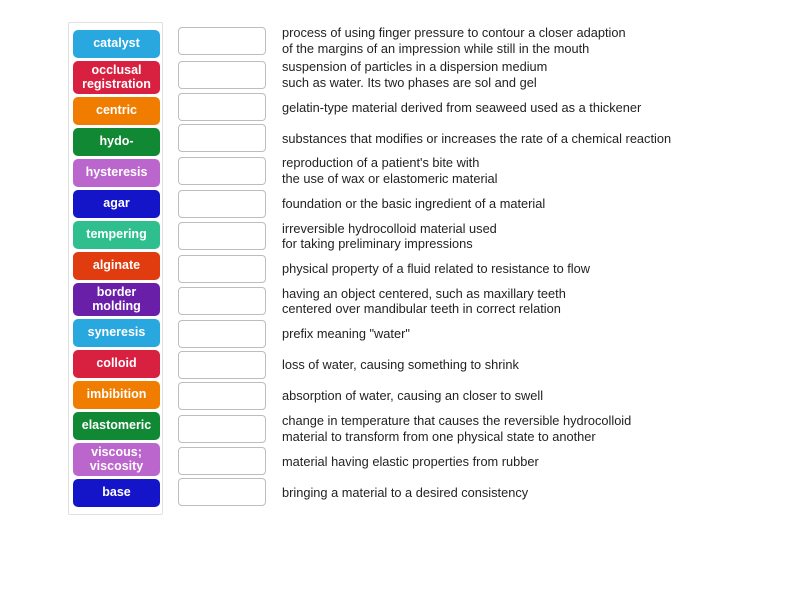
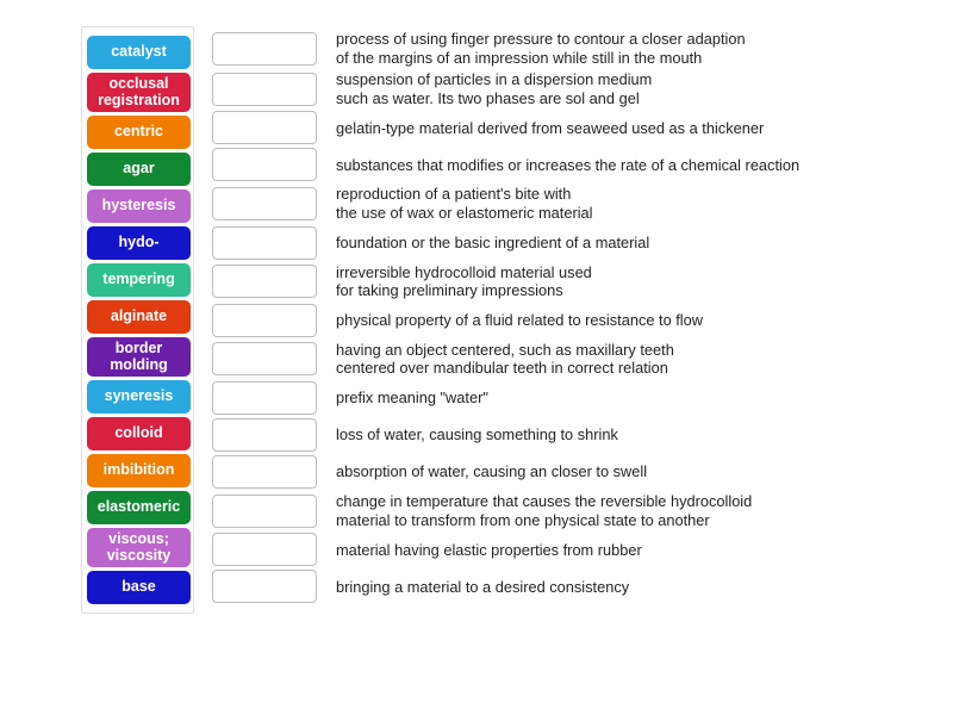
  catalyst
  occlusal registration
  centric
- hydo-
+ agar
  hysteresis
- agar
+ hydo-
  tempering
  alginate
  border molding
  syneresis
  colloid
  imbibition
  elastomeric
  viscous; viscosity
  base
  process of using finger pressure to contour a closer adaption
  of the margins of an impression while still in the mouth
  suspension of particles in a dispersion medium
  such as water. Its two phases are sol and gel
  gelatin-type material derived from seaweed used as a thickener
  substances that modifies or increases the rate of a chemical reaction
  reproduction of a patient's bite with
  the use of wax or elastomeric material
  foundation or the basic ingredient of a material
  irreversible hydrocolloid material used
  for taking preliminary impressions
  physical property of a fluid related to resistance to flow
  having an object centered, such as maxillary teeth
  centered over mandibular teeth in correct relation
  prefix meaning "water"
  loss of water, causing something to shrink
  absorption of water, causing an closer to swell
  change in temperature that causes the reversible hydrocolloid
  material to transform from one physical state to another
  material having elastic properties from rubber
  bringing a material to a desired consistency
